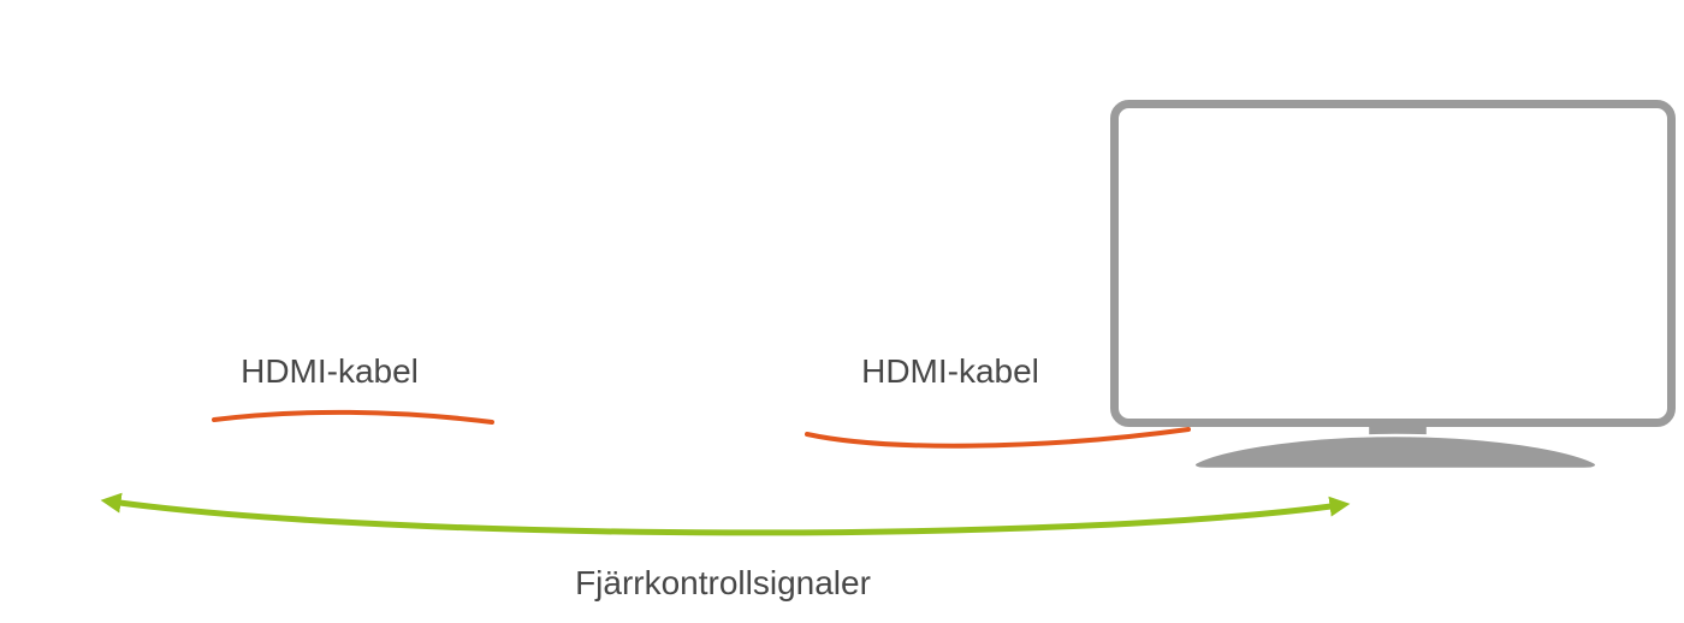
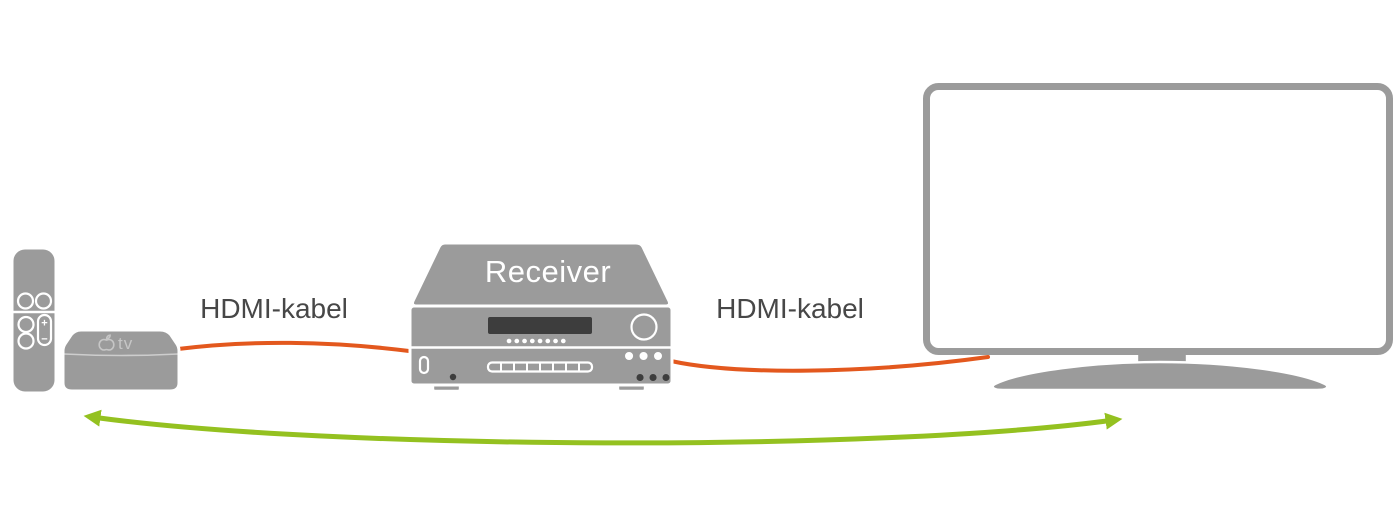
+ +
+ −
+ tv
+ Receiver
  HDMI-kabel
  HDMI-kabel
- Fjärrkontrollsignaler
